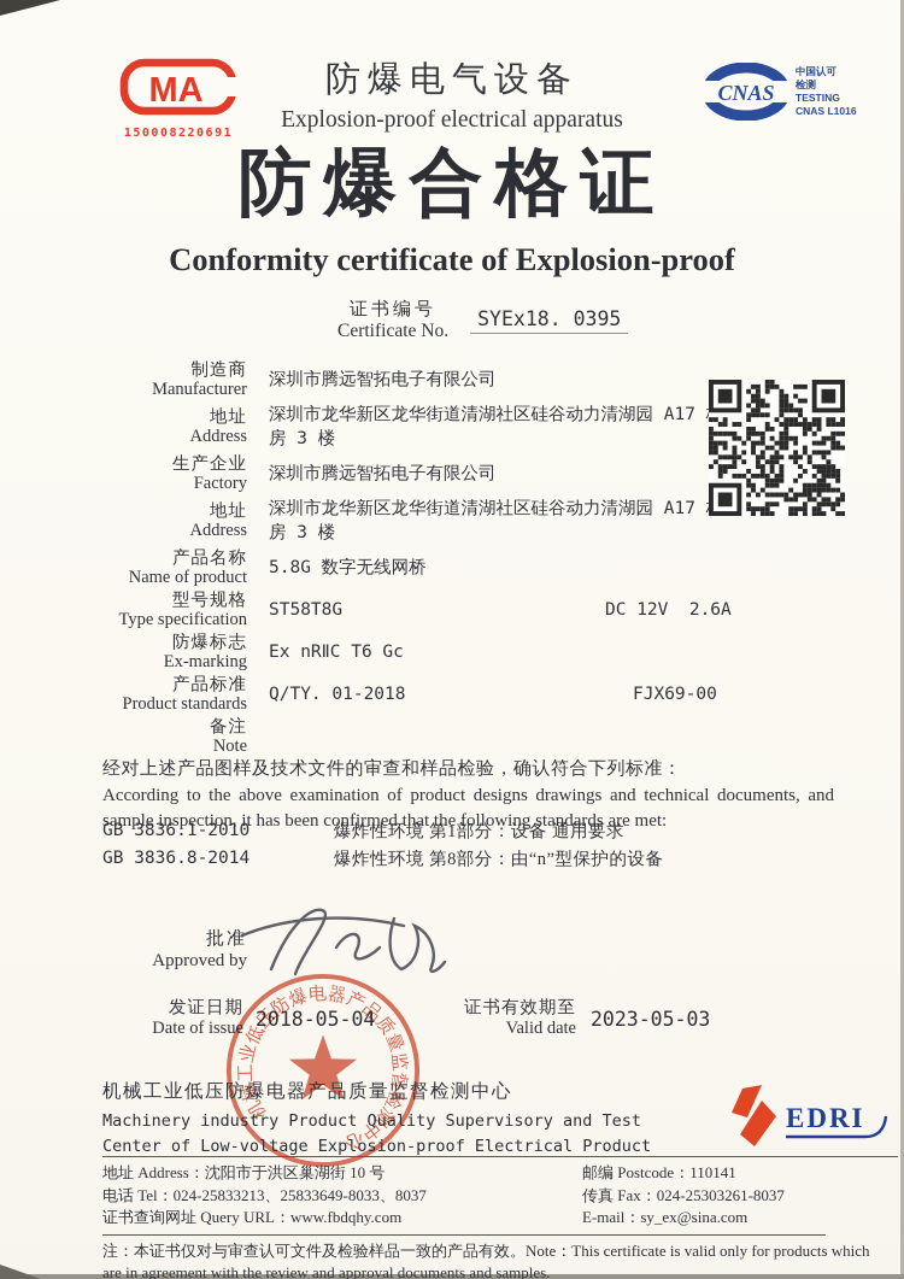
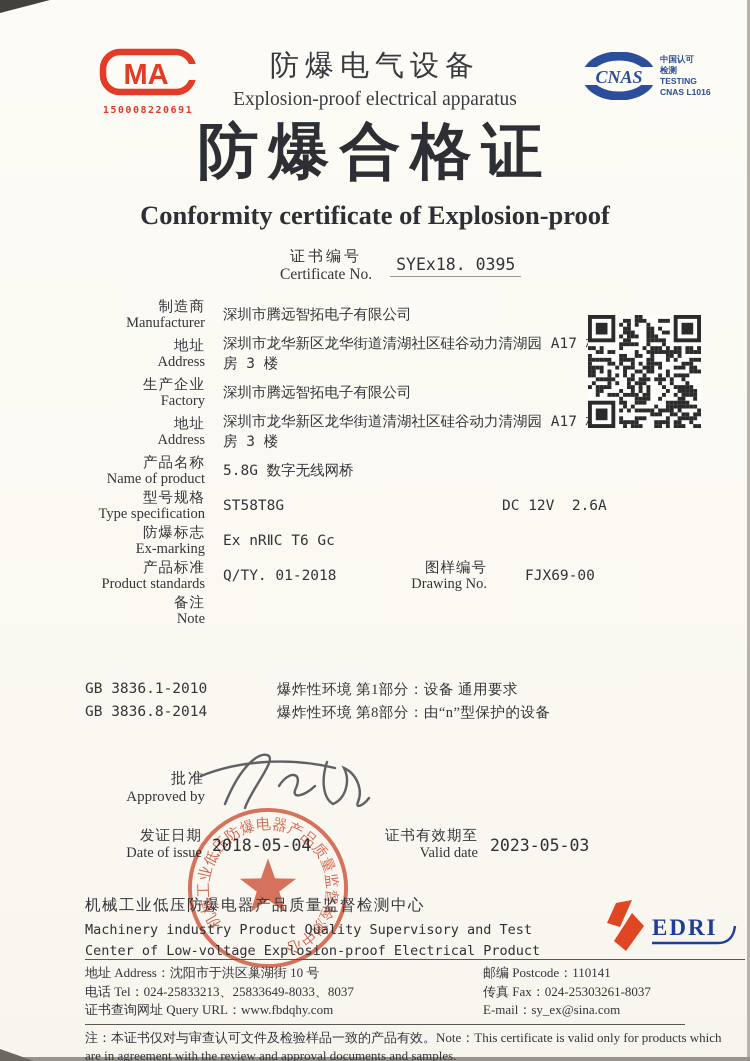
  MA
  150008220691
  防爆电气设备
  Explosion-proof electrical apparatus
  CNAS
  中国认可
  检测
  TESTING
  CNAS L1016
  防爆合格证
  Conformity certificate of Explosion-proof
  证书编号
  Certificate No.
  SYEx18. 0395
  制造商
  Manufacturer
  深圳市腾远智拓电子有限公司
  地址
  Address
  深圳市龙华新区龙华街道清湖社区硅谷动力清湖园 A17房 3 楼
  生产企业
  Factory
  深圳市腾远智拓电子有限公司
  地址
  Address
  深圳市龙华新区龙华街道清湖社区硅谷动力清湖园 A17房 3 楼
  产品名称
  Name of product
  5.8G 数字无线网桥
  型号规格
  Type specification
  ST58T8G
  DC 12V 2.6A
  防爆标志
  Ex-marking
  Ex nRⅡC T6 Gc
  产品标准
  Product standards
  Q/TY. 01-2018
+ 图样编号
+ Drawing No.
  FJX69-00
  备注
  Note
- 经对上述产品图样及技术文件的审查和样品检验，确认符合下列标准：
- According to the above examination of product designs drawings and technical documents, and sample inspection, it has been confirmed that the following standards are met:
  GB 3836.1-2010
  爆炸性环境 第1部分：设备 通用要求
  GB 3836.8-2014
  爆炸性环境 第8部分：由“n”型保护的设备
  批准
  Approved by
  发证日期
  Date of issue
  2018-05-04
  证书有效期至
  Valid date
  2023-05-03
  机械工业低压防爆电器产品质量监督检测中心
  Machinery industry Product Quality Supervisory and Test
  Center of Low-voltage Explosion-proof Electrical Product
  EDRI
  地址 Address：沈阳市于洪区巢湖街 10 号
  邮编 Postcode：110141
  电话 Tel：024-25833213、25833649-8033、8037
  传真 Fax：024-25303261-8037
  证书查询网址 Query URL：www.fbdqhy.com
  E-mail：sy_ex@sina.com
  注：本证书仅对与审查认可文件及检验样品一致的产品有效。Note：This certificate is valid only for products which are in agreement with the review and approval documents and samples.
